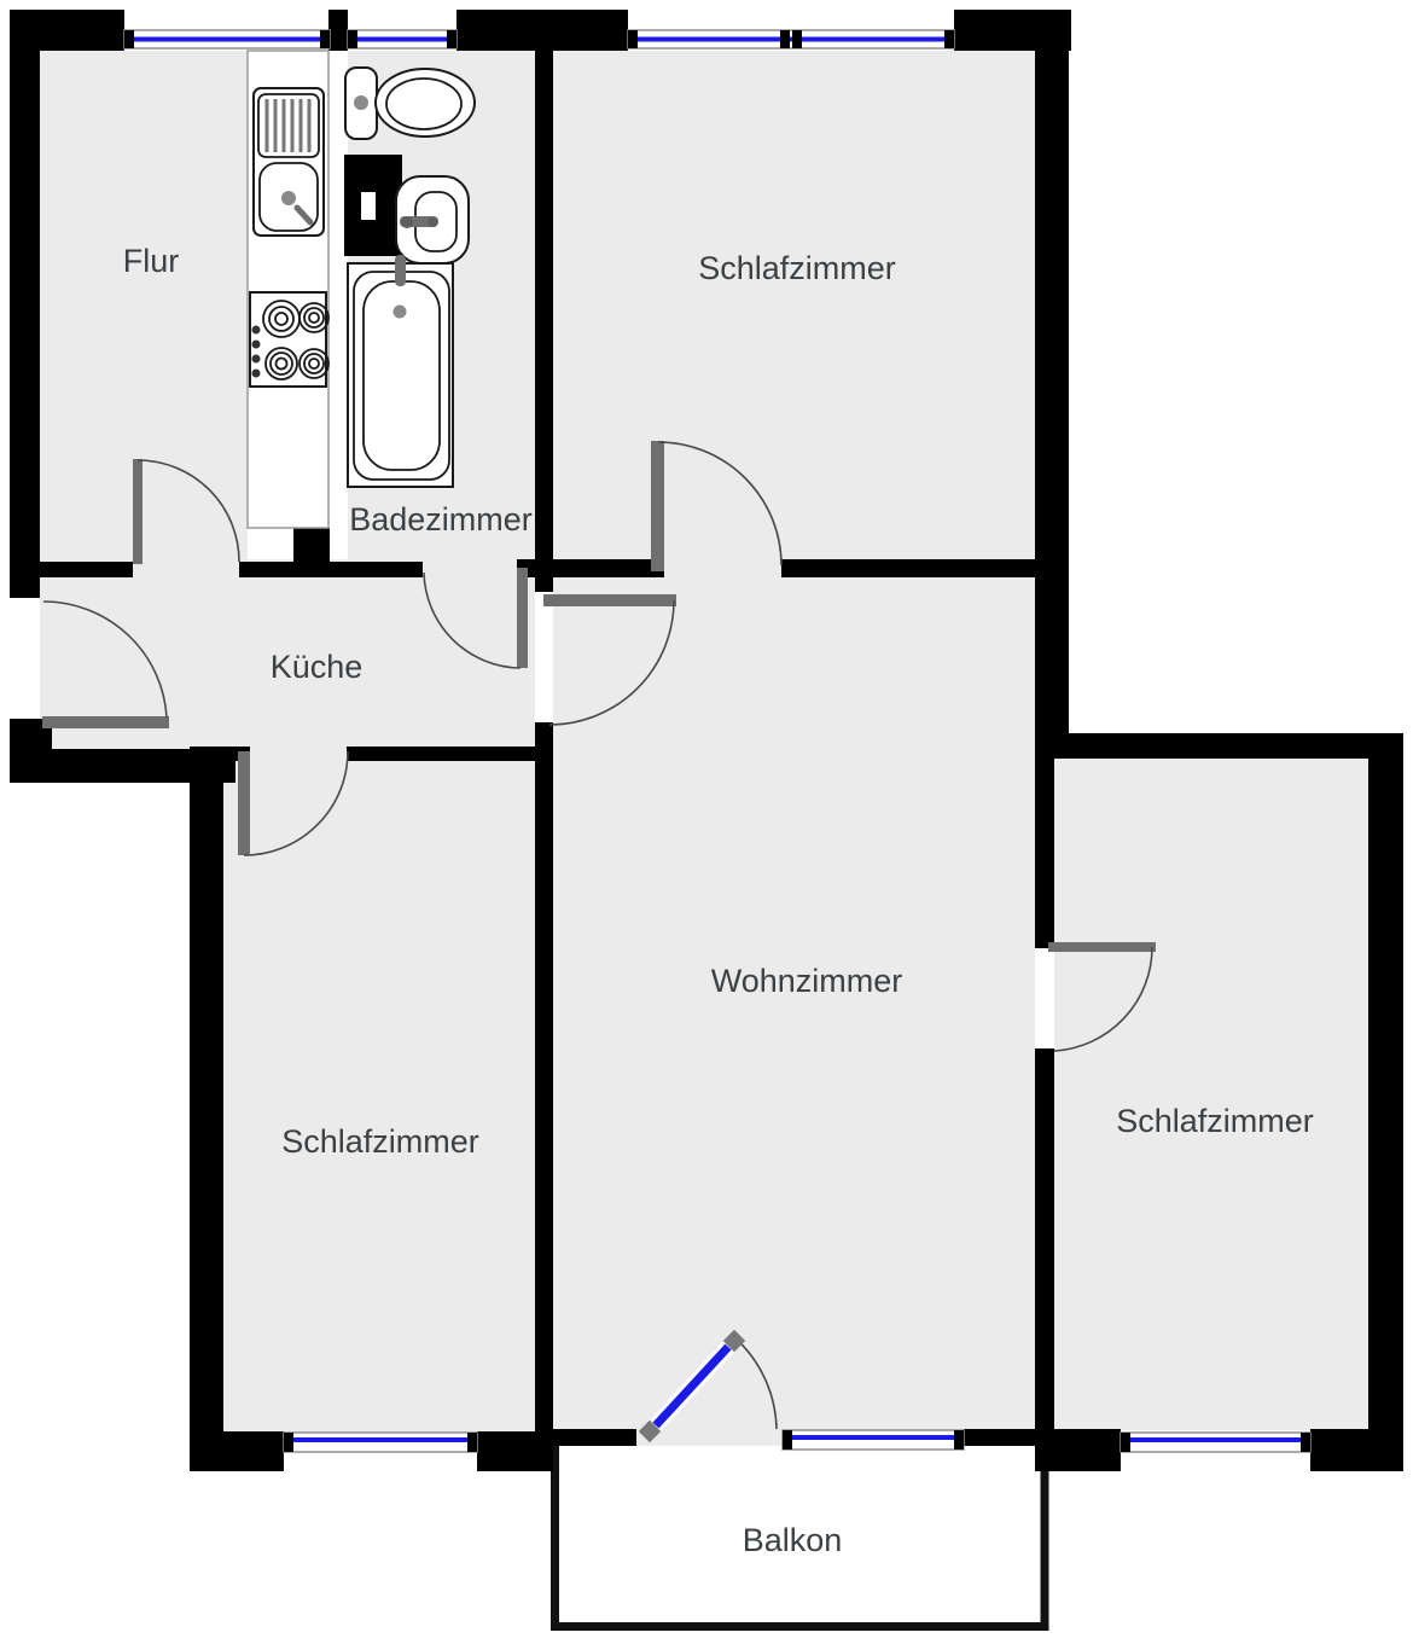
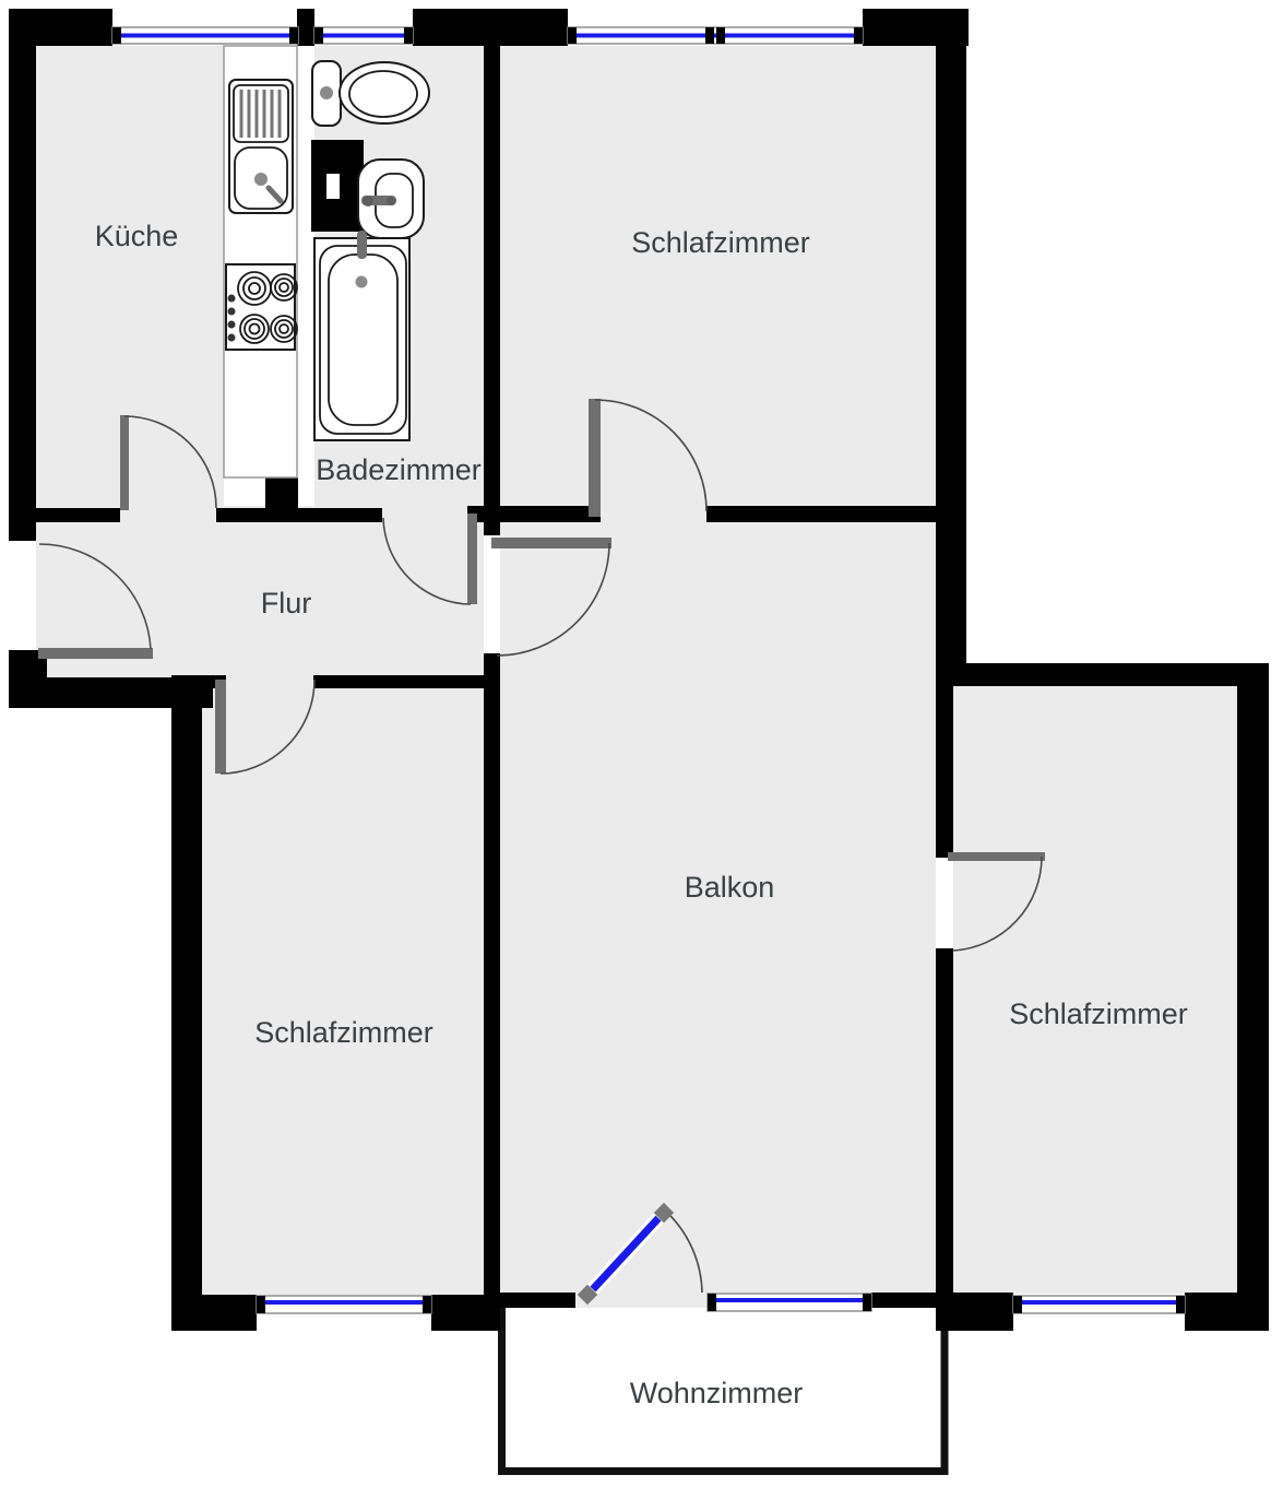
- Flur
+ Küche
  Badezimmer
  Schlafzimmer
- Küche
+ Flur
- Wohnzimmer
+ Balkon
  Schlafzimmer
  Schlafzimmer
- Balkon
+ Wohnzimmer
